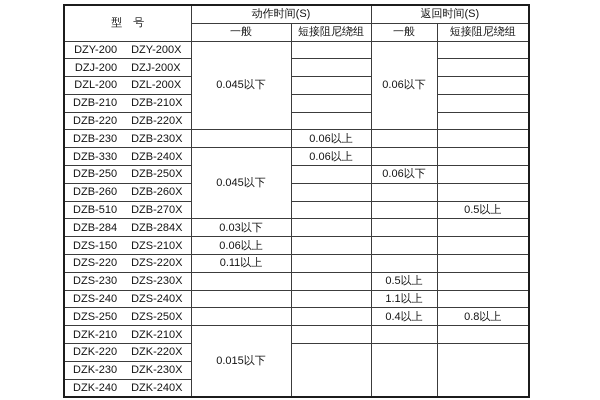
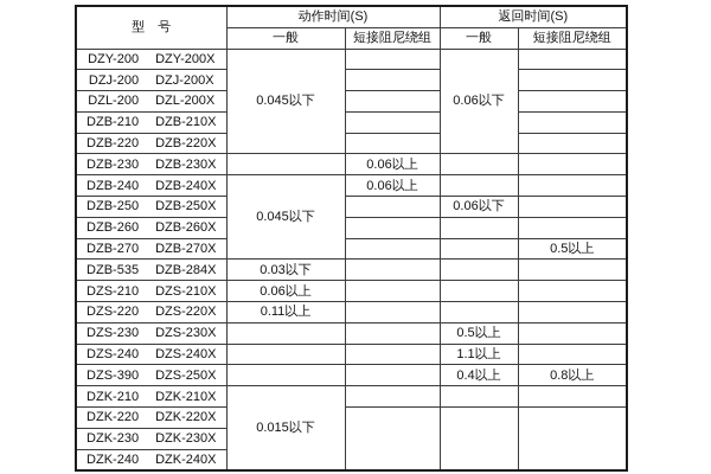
  型 号	动作时间(S)	返回时间(S)
  一般	短接阻尼绕组	一般	短接阻尼绕组
  DZY-200 DZY-200X	0.045以下		0.06以下
  DZJ-200 DZJ-200X
  DZL-200 DZL-200X
  DZB-210 DZB-210X
  DZB-220 DZB-220X
  DZB-230 DZB-230X		0.06以上
- DZB-330 DZB-240X	0.045以下	0.06以上
+ DZB-240 DZB-240X	0.045以下	0.06以上
  DZB-250 DZB-250X		0.06以下
  DZB-260 DZB-260X
- DZB-510 DZB-270X			0.5以上
+ DZB-270 DZB-270X			0.5以上
- DZB-284 DZB-284X	0.03以下
+ DZB-535 DZB-284X	0.03以下
- DZS-150 DZS-210X	0.06以上
+ DZS-210 DZS-210X	0.06以上
  DZS-220 DZS-220X	0.11以上
  DZS-230 DZS-230X			0.5以上
  DZS-240 DZS-240X			1.1以上
- DZS-250 DZS-250X			0.4以上	0.8以上
+ DZS-390 DZS-250X			0.4以上	0.8以上
  DZK-210 DZK-210X	0.015以下
  DZK-220 DZK-220X
  DZK-230 DZK-230X
  DZK-240 DZK-240X
